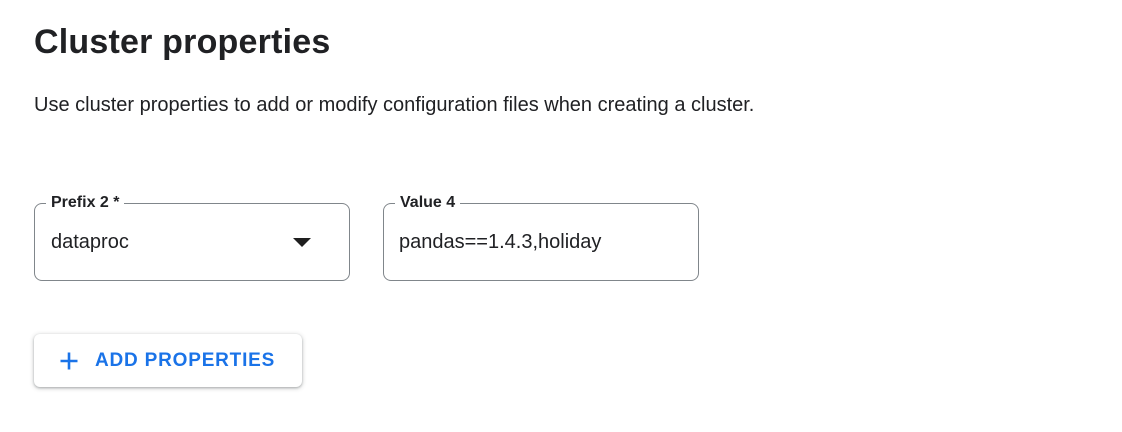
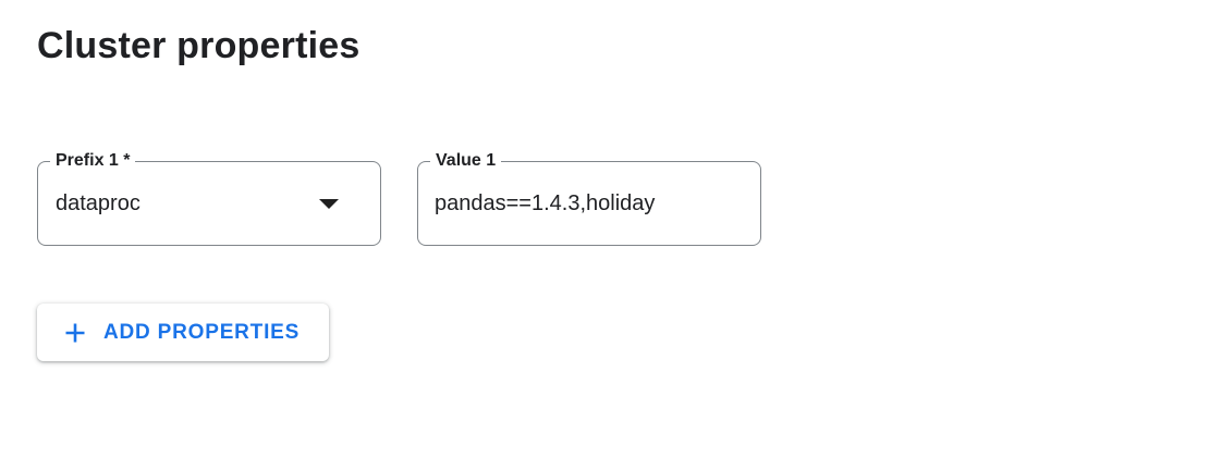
  Cluster properties
- Use cluster properties to add or modify configuration files when creating a cluster.
- Prefix 2 *
+ Prefix 1 *
  dataproc
- Value 4
+ Value 1
  pandas==1.4.3,holiday
  ADD PROPERTIES
